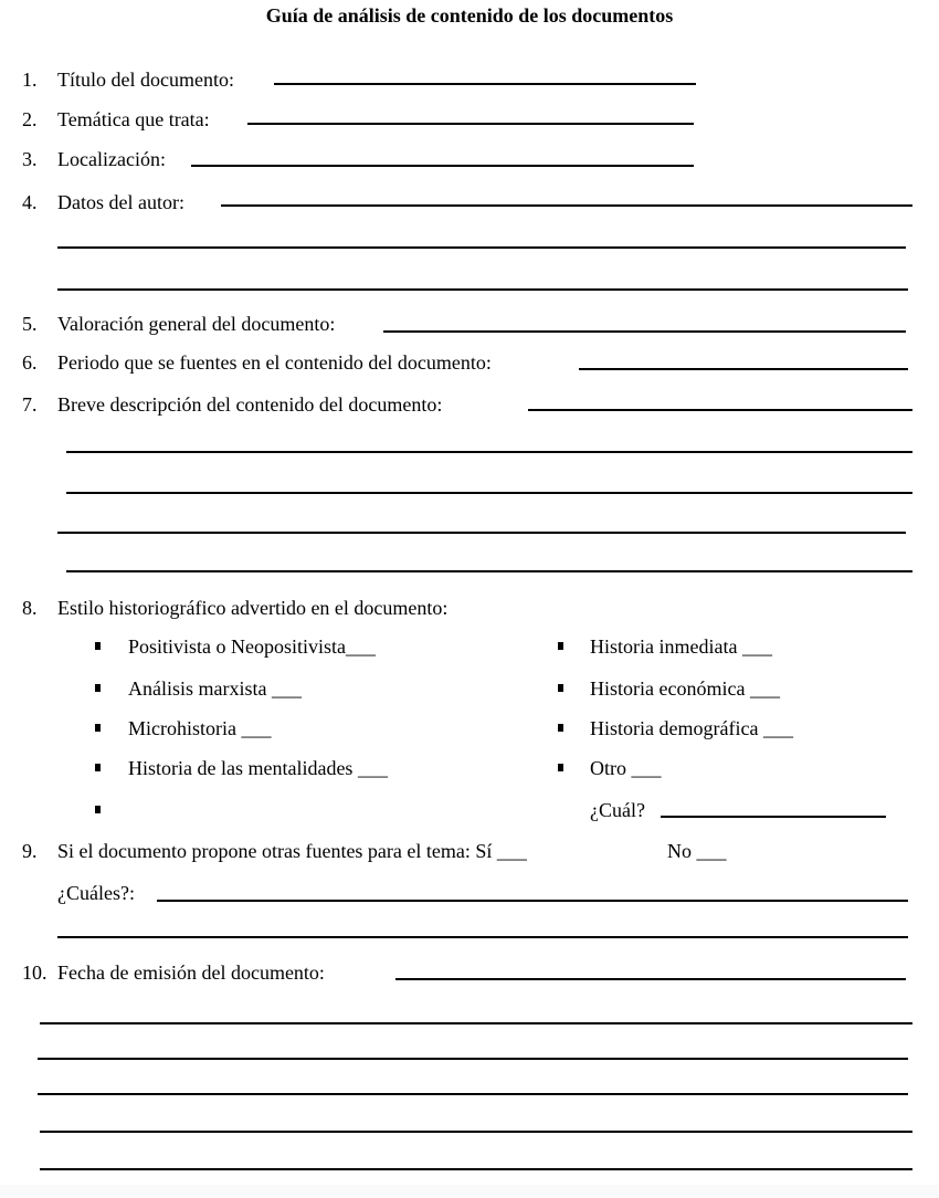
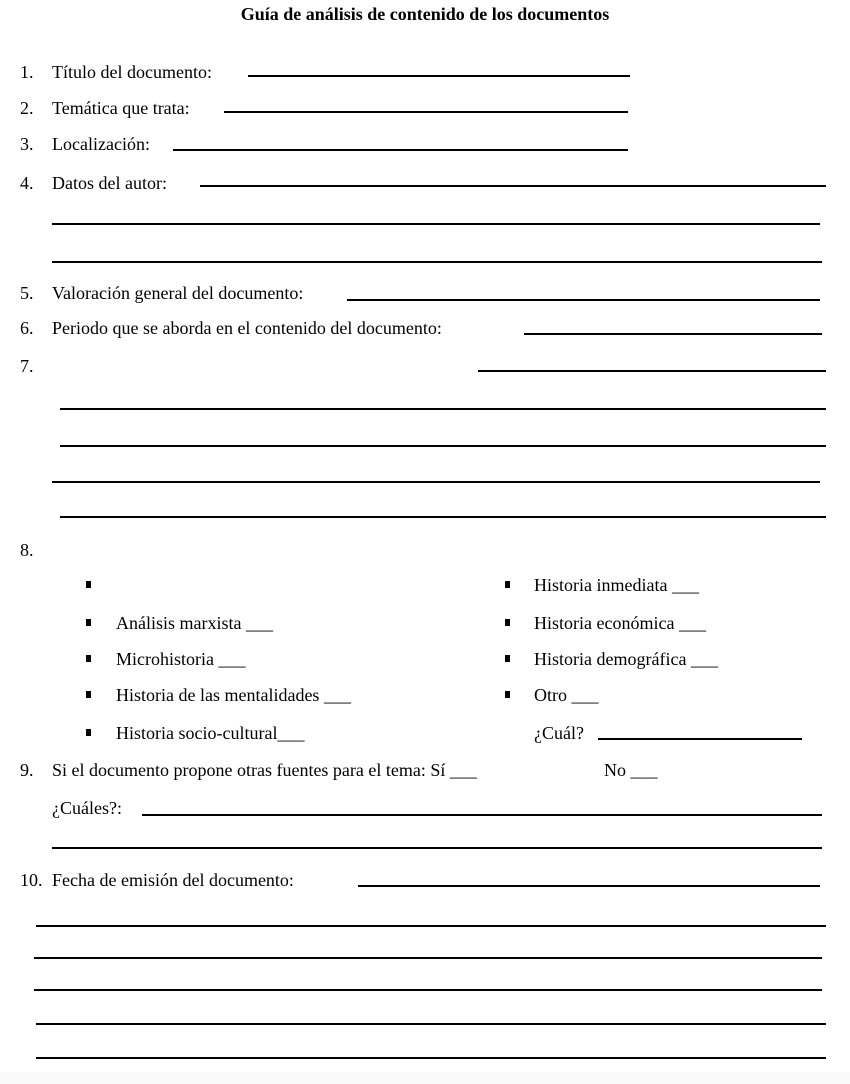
  Guía de análisis de contenido de los documentos
  1.
  Título del documento:
  2.
  Temática que trata:
  3.
  Localización:
  4.
  Datos del autor:
  5.
  Valoración general del documento:
  6.
- Periodo que se fuentes en el contenido del documento:
+ Periodo que se aborda en el contenido del documento:
  7.
- Breve descripción del contenido del documento:
  8.
- Estilo historiográfico advertido en el documento:
- Positivista o Neopositivista___
  Análisis marxista ___
  Microhistoria ___
  Historia de las mentalidades ___
+ Historia socio-cultural___
  Historia inmediata ___
  Historia económica ___
  Historia demográfica ___
  Otro ___
  ¿Cuál?
  9.
  Si el documento propone otras fuentes para el tema: Sí ___
  No ___
  ¿Cuáles?:
  10.
  Fecha de emisión del documento:
